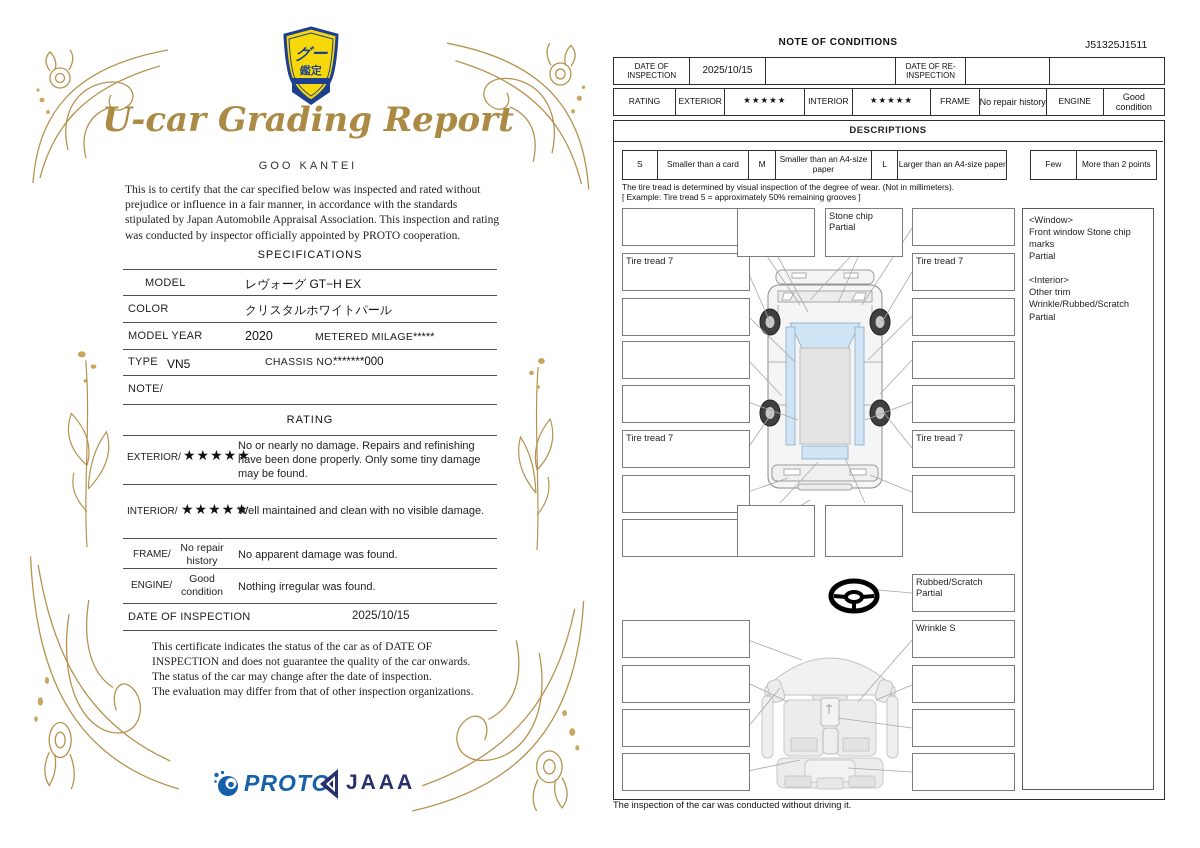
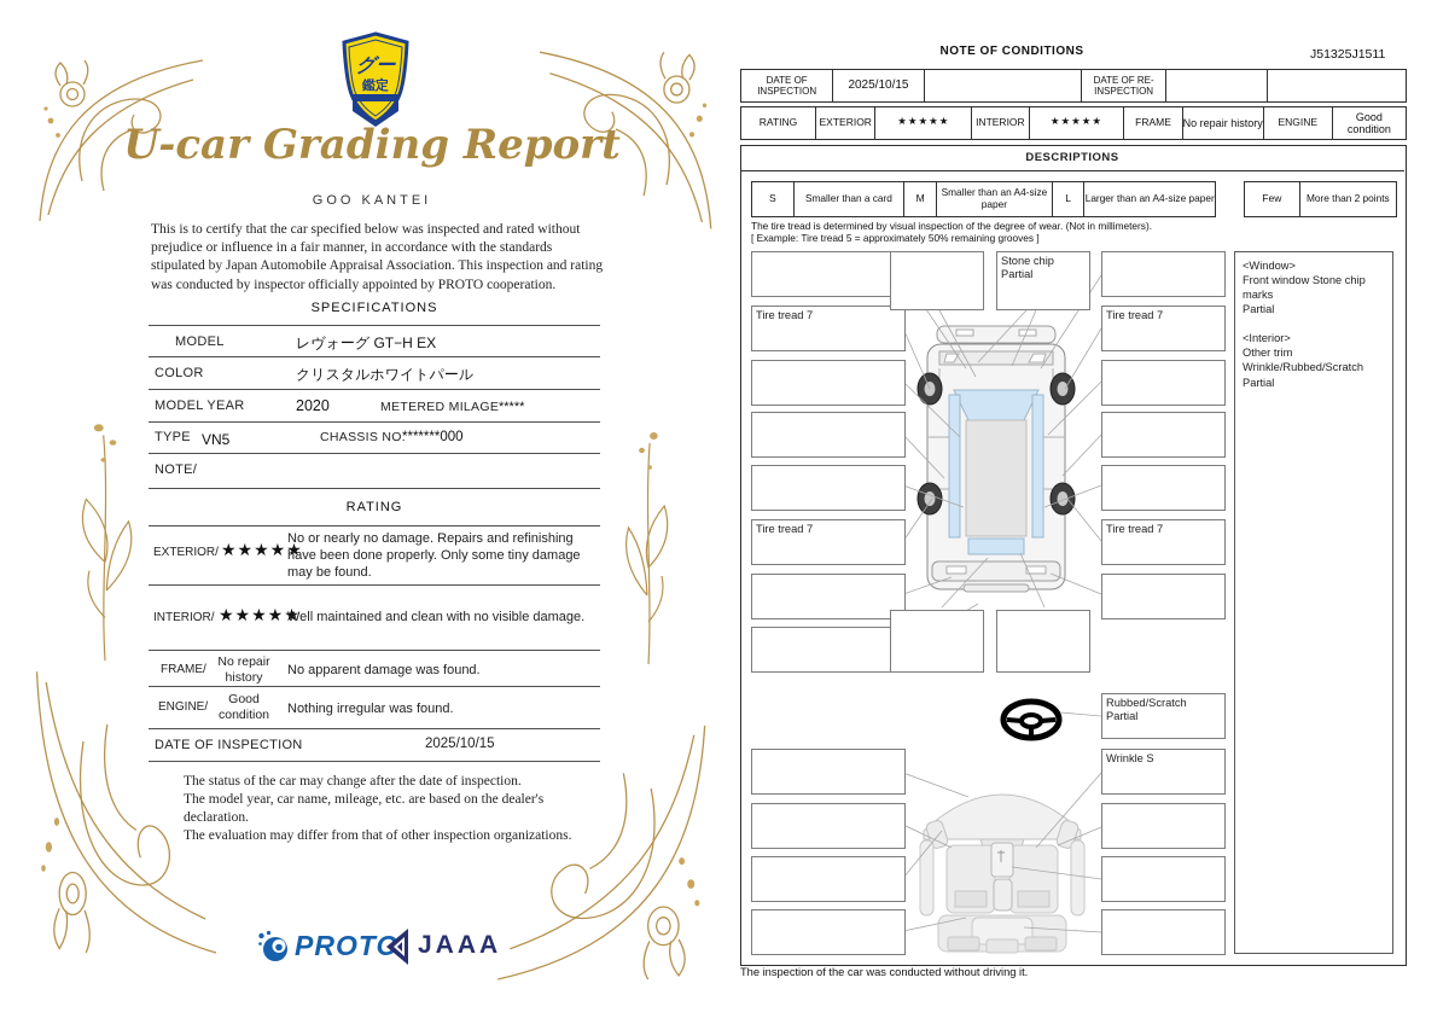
  グー
  鑑定
  U-car Grading Report
  GOO KANTEI
  This is to certify that the car specified below was inspected and rated without prejudice or influence in a fair manner, in accordance with the standards stipulated by Japan Automobile Appraisal Association. This inspection and rating was conducted by inspector officially appointed by PROTO cooperation.
  SPECIFICATIONS
  MODEL
  レヴォーグ GT−H EX
  COLOR
  クリスタルホワイトパール
  MODEL YEAR
  2020
  METERED MILAGE
  *****
  TYPE
  VN5
  CHASSIS NO.
  *******000
  NOTE/
  RATING
  EXTERIOR/
  ★★★★★
  No or nearly no damage. Repairs and refinishing have been done properly. Only some tiny damage may be found.
  INTERIOR/
  ★★★★★
  Well maintained and clean with no visible damage.
  FRAME/
  No repair history
  No apparent damage was found.
  ENGINE/
  Good condition
  Nothing irregular was found.
  DATE OF INSPECTION
  2025/10/15
- This certificate indicates the status of the car as of DATE OF INSPECTION and does not guarantee the quality of the car onwards.
  The status of the car may change after the date of inspection.
+ The model year, car name, mileage, etc. are based on the dealer's declaration.
  The evaluation may differ from that of other inspection organizations.
  PROTO
  JAAA
  NOTE OF CONDITIONS
  J51325J1511
  DATE OF INSPECTION
  2025/10/15
  DATE OF RE-INSPECTION
  RATING
  EXTERIOR
  ★★★★★
  INTERIOR
  ★★★★★
  FRAME
  No repair history
  ENGINE
  Good condition
  DESCRIPTIONS
  S
  Smaller than a card
  M
  Smaller than an A4-size paper
  L
  Larger than an A4-size paper
  Few
  More than 2 points
  The tire tread is determined by visual inspection of the degree of wear. (Not in millimeters).
  [ Example: Tire tread 5 = approximately 50% remaining grooves ]
  Tire tread 7
  Tire tread 7
  Stone chip Partial
  Tire tread 7
  Tire tread 7
  Rubbed/Scratch Partial
  Wrinkle S
  <Window>
  Front window Stone chip marks
  Partial
  <Interior>
  Other trim
  Wrinkle/Rubbed/Scratch
  Partial
  The inspection of the car was conducted without driving it.
